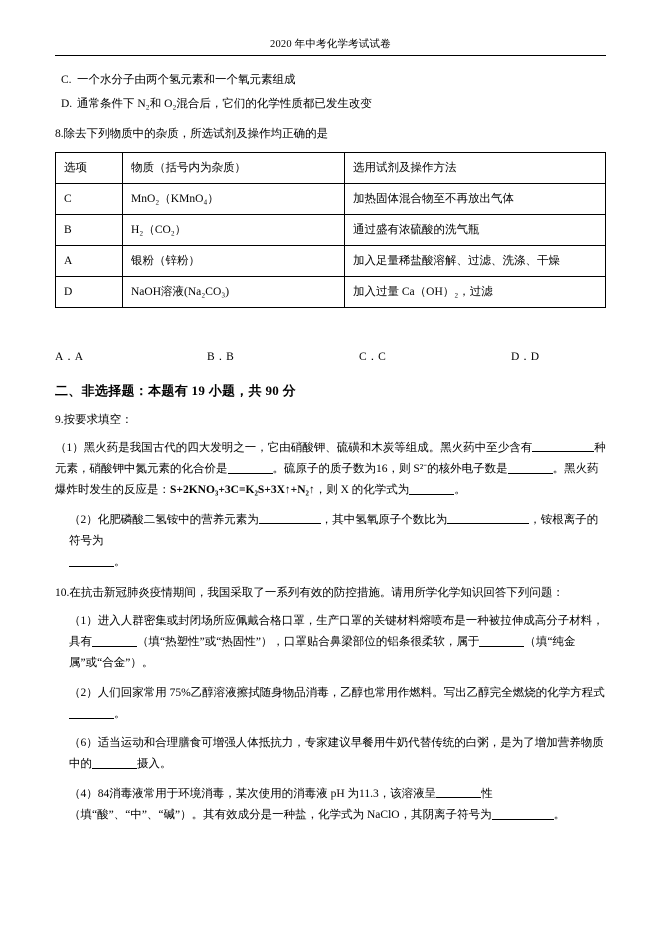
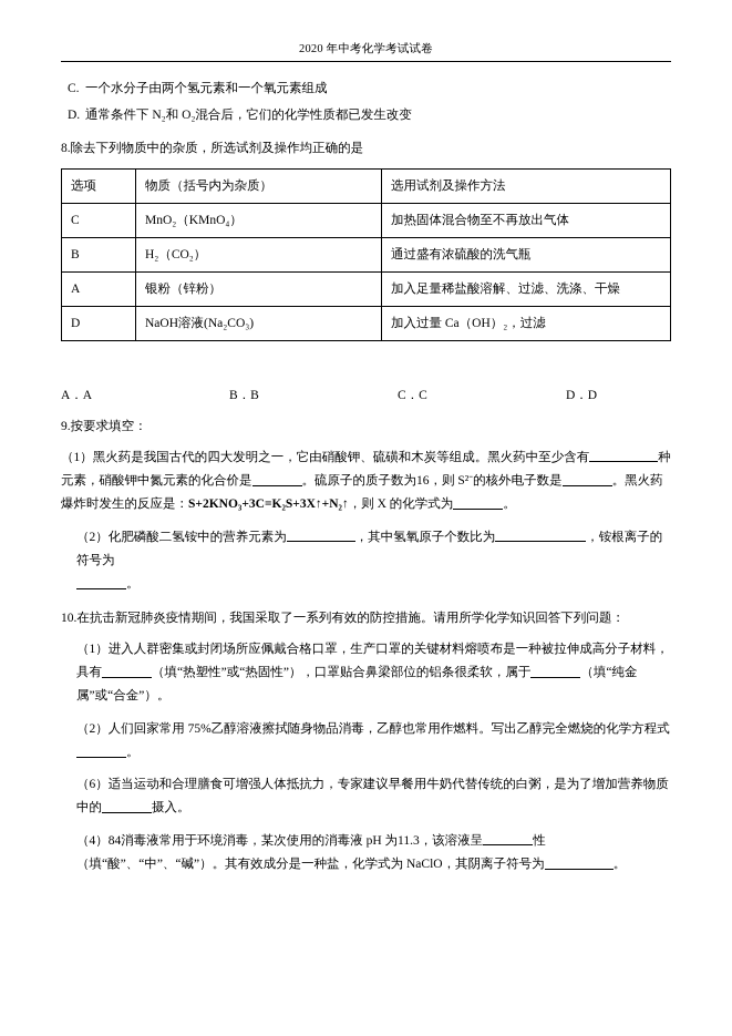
  2020 年中考化学考试试卷
  C. 一个水分子由两个氢元素和一个氧元素组成
  D. 通常条件下 N₂和 O₂混合后，它们的化学性质都已发生改变
  8.除去下列物质中的杂质，所选试剂及操作均正确的是
  选项	物质（括号内为杂质）	选用试剂及操作方法
  C	MnO₂（KMnO₄）	加热固体混合物至不再放出气体
  B	H₂（CO₂）	通过盛有浓硫酸的洗气瓶
  A	银粉（锌粉）	加入足量稀盐酸溶解、过滤、洗涤、干燥
  D	NaOH溶液(Na₂CO₃)	加入过量 Ca（OH）₂，过滤
  A．A
  B．B
  C．C
  D．D
- 二、非选择题：本题有 19 小题，共 90 分
  9.按要求填空：
  （1）黑火药是我国古代的四大发明之一，它由硝酸钾、硫磺和木炭等组成。黑火药中至少含有 种元素，硝酸钾中氮元素的化合价是 。硫原子的质子数为16，则 S²⁻的核外电子数是 。黑火药爆炸时发生的反应是：S+2KNO₃+3C=K₂S+3X↑+N₂↑，则 X 的化学式为 。
  （2）化肥磷酸二氢铵中的营养元素为 ，其中氢氧原子个数比为 ，铵根离子的符号为
  。
  10.在抗击新冠肺炎疫情期间，我国采取了一系列有效的防控措施。请用所学化学知识回答下列问题：
  （1）进入人群密集或封闭场所应佩戴合格口罩，生产口罩的关键材料熔喷布是一种被拉伸成高分子材料，具有 （填“热塑性”或“热固性”），口罩贴合鼻梁部位的铝条很柔软，属于 （填“纯金属”或“合金”）。
  （2）人们回家常用 75%乙醇溶液擦拭随身物品消毒，乙醇也常用作燃料。写出乙醇完全燃烧的化学方程式。
  （6）适当运动和合理膳食可增强人体抵抗力，专家建议早餐用牛奶代替传统的白粥，是为了增加营养物质中的 摄入。
  （4）84消毒液常用于环境消毒，某次使用的消毒液 pH 为11.3，该溶液呈 性（填“酸”、“中”、“碱”）。其有效成分是一种盐，化学式为 NaClO，其阴离子符号为 。
